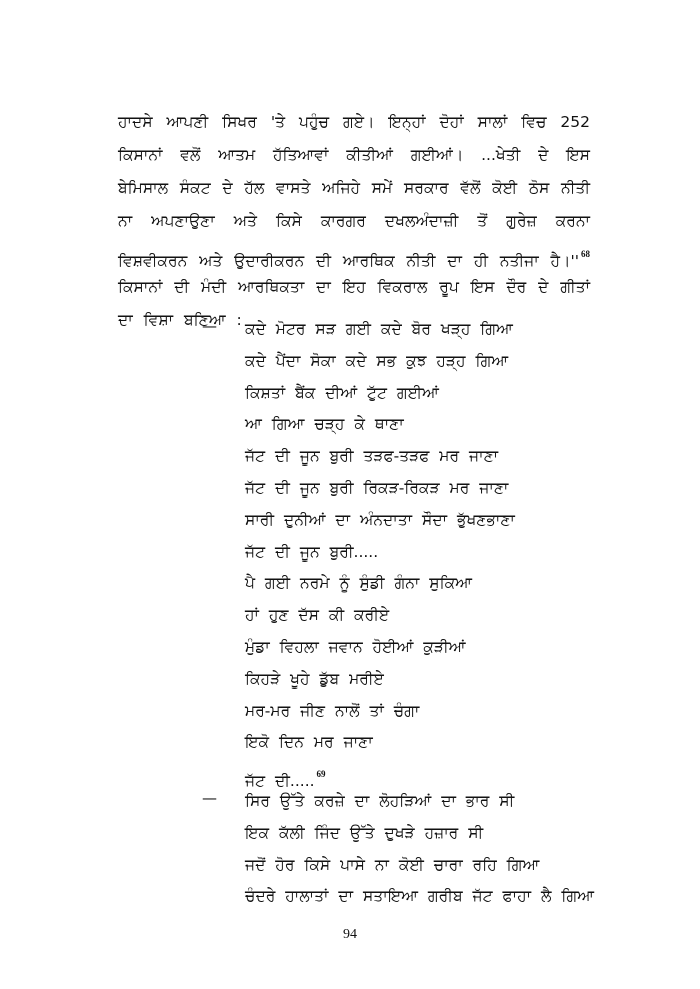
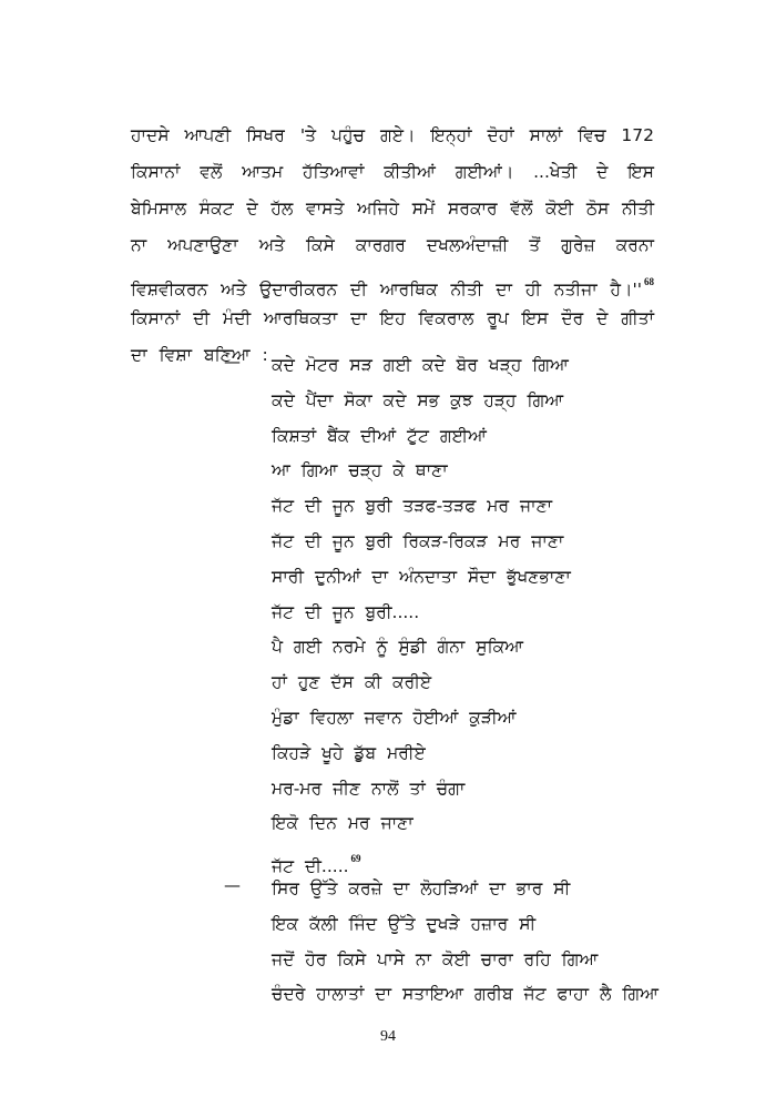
- ਹਾਦਸੇ ਆਪਣੀ ਸਿਖਰ 'ਤੇ ਪਹੁੰਚ ਗਏ। ਇਨ੍ਹਾਂ ਦੋਹਾਂ ਸਾਲਾਂ ਵਿਚ 252
+ ਹਾਦਸੇ ਆਪਣੀ ਸਿਖਰ 'ਤੇ ਪਹੁੰਚ ਗਏ। ਇਨ੍ਹਾਂ ਦੋਹਾਂ ਸਾਲਾਂ ਵਿਚ 172
  ਕਿਸਾਨਾਂ ਵਲੋਂ ਆਤਮ ਹੱਤਿਆਵਾਂ ਕੀਤੀਆਂ ਗਈਆਂ। ...ਖੇਤੀ ਦੇ ਇਸ
  ਬੇਮਿਸਾਲ ਸੰਕਟ ਦੇ ਹੱਲ ਵਾਸਤੇ ਅਜਿਹੇ ਸਮੇਂ ਸਰਕਾਰ ਵੱਲੋਂ ਕੋਈ ਠੋਸ ਨੀਤੀ
  ਨਾ ਅਪਣਾਉਣਾ ਅਤੇ ਕਿਸੇ ਕਾਰਗਰ ਦਖਲਅੰਦਾਜ਼ੀ ਤੋਂ ਗੁਰੇਜ਼ ਕਰਨਾ
  ਵਿਸ਼ਵੀਕਰਨ ਅਤੇ ਉਦਾਰੀਕਰਨ ਦੀ ਆਰਥਿਕ ਨੀਤੀ ਦਾ ਹੀ ਨਤੀਜਾ ਹੈ।'' 68
  ਕਿਸਾਨਾਂ ਦੀ ਮੰਦੀ ਆਰਥਿਕਤਾ ਦਾ ਇਹ ਵਿਕਰਾਲ ਰੂਪ ਇਸ ਦੌਰ ਦੇ ਗੀਤਾਂ
  ਦਾ ਵਿਸ਼ਾ ਬਣਿਆ :
  —
  ਕਦੇ ਮੋਟਰ ਸੜ ਗਈ ਕਦੇ ਬੋਰ ਖੜ੍ਹ ਗਿਆ
  ਕਦੇ ਪੈਂਦਾ ਸੋਕਾ ਕਦੇ ਸਭ ਕੁਝ ਹੜ੍ਹ ਗਿਆ
  ਕਿਸ਼ਤਾਂ ਬੈਂਕ ਦੀਆਂ ਟੁੱਟ ਗਈਆਂ
  ਆ ਗਿਆ ਚੜ੍ਹ ਕੇ ਥਾਣਾ
  ਜੱਟ ਦੀ ਜੂਨ ਬੁਰੀ ਤੜਫ-ਤੜਫ ਮਰ ਜਾਣਾ
  ਜੱਟ ਦੀ ਜੂਨ ਬੁਰੀ ਰਿਕੜ-ਰਿਕੜ ਮਰ ਜਾਣਾ
  ਸਾਰੀ ਦੁਨੀਆਂ ਦਾ ਅੰਨਦਾਤਾ ਸੌਦਾ ਭੁੱਖਣਭਾਣਾ
  ਜੱਟ ਦੀ ਜੂਨ ਬੁਰੀ.....
  ਪੈ ਗਈ ਨਰਮੇ ਨੂੰ ਸੁੰਡੀ ਗੰਨਾ ਸੁਕਿਆ
  ਹਾਂ ਹੁਣ ਦੱਸ ਕੀ ਕਰੀਏ
  ਮੁੰਡਾ ਵਿਹਲਾ ਜਵਾਨ ਹੋਈਆਂ ਕੁੜੀਆਂ
  ਕਿਹੜੇ ਖੂਹੇ ਡੁੱਬ ਮਰੀਏ
  ਮਰ-ਮਰ ਜੀਣ ਨਾਲੋਂ ਤਾਂ ਚੰਗਾ
  ਇਕੋ ਦਿਨ ਮਰ ਜਾਣਾ
  ਜੱਟ ਦੀ..... 69
  —
  ਸਿਰ ਉੱਤੇ ਕਰਜ਼ੇ ਦਾ ਲੋਹੜਿਆਂ ਦਾ ਭਾਰ ਸੀ
  ਇਕ ਕੱਲੀ ਜਿੰਦ ਉੱਤੇ ਦੁਖੜੇ ਹਜ਼ਾਰ ਸੀ
  ਜਦੋਂ ਹੋਰ ਕਿਸੇ ਪਾਸੇ ਨਾ ਕੋਈ ਚਾਰਾ ਰਹਿ ਗਿਆ
  ਚੰਦਰੇ ਹਾਲਾਤਾਂ ਦਾ ਸਤਾਇਆ ਗਰੀਬ ਜੱਟ ਫਾਹਾ ਲੈ ਗਿਆ
  94
